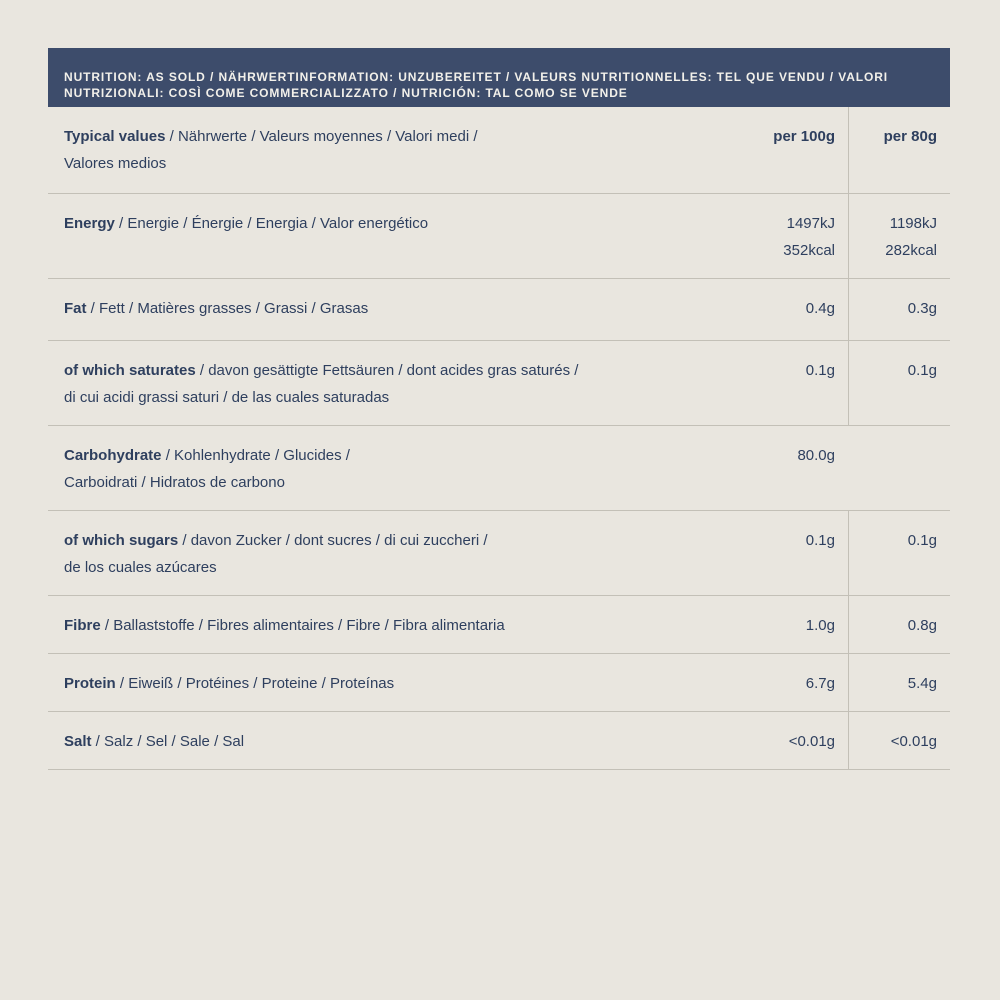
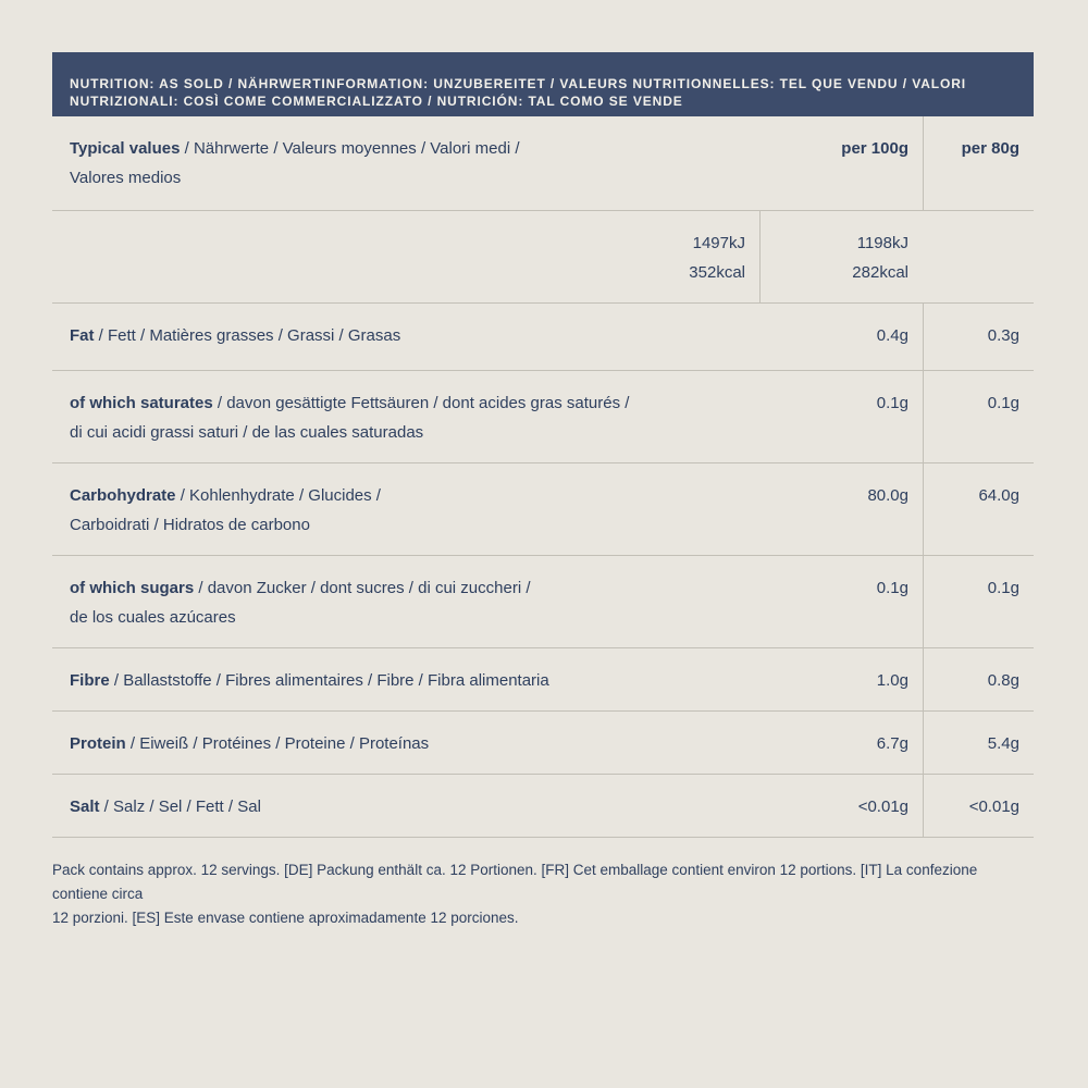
  NUTRITION: AS SOLD / NÄHRWERTINFORMATION: UNZUBEREITET / VALEURS NUTRITIONNELLES: TEL QUE VENDU / VALORI
  NUTRIZIONALI: COSÌ COME COMMERCIALIZZATO / NUTRICIÓN: TAL COMO SE VENDE
  Typical values / Nährwerte / Valeurs moyennes / Valori medi /
  Valores medios
  per 100g
  per 80g
- Energy / Energie / Énergie / Energia / Valor energético
  1497kJ
  352kcal
  1198kJ
  282kcal
  Fat / Fett / Matières grasses / Grassi / Grasas
  0.4g
  0.3g
  of which saturates / davon gesättigte Fettsäuren / dont acides gras saturés /
  di cui acidi grassi saturi / de las cuales saturadas
  0.1g
  0.1g
  Carbohydrate / Kohlenhydrate / Glucides /
  Carboidrati / Hidratos de carbono
  80.0g
+ 64.0g
  of which sugars / davon Zucker / dont sucres / di cui zuccheri /
  de los cuales azúcares
  0.1g
  0.1g
  Fibre / Ballaststoffe / Fibres alimentaires / Fibre / Fibra alimentaria
  1.0g
  0.8g
  Protein / Eiweiß / Protéines / Proteine / Proteínas
  6.7g
  5.4g
- Salt / Salz / Sel / Sale / Sal
+ Salt / Salz / Sel / Fett / Sal
  <0.01g
  <0.01g
+ Pack contains approx. 12 servings. [DE] Packung enthält ca. 12 Portionen. [FR] Cet emballage contient environ 12 portions. [IT] La confezione contiene circa
+ 12 porzioni. [ES] Este envase contiene aproximadamente 12 porciones.
